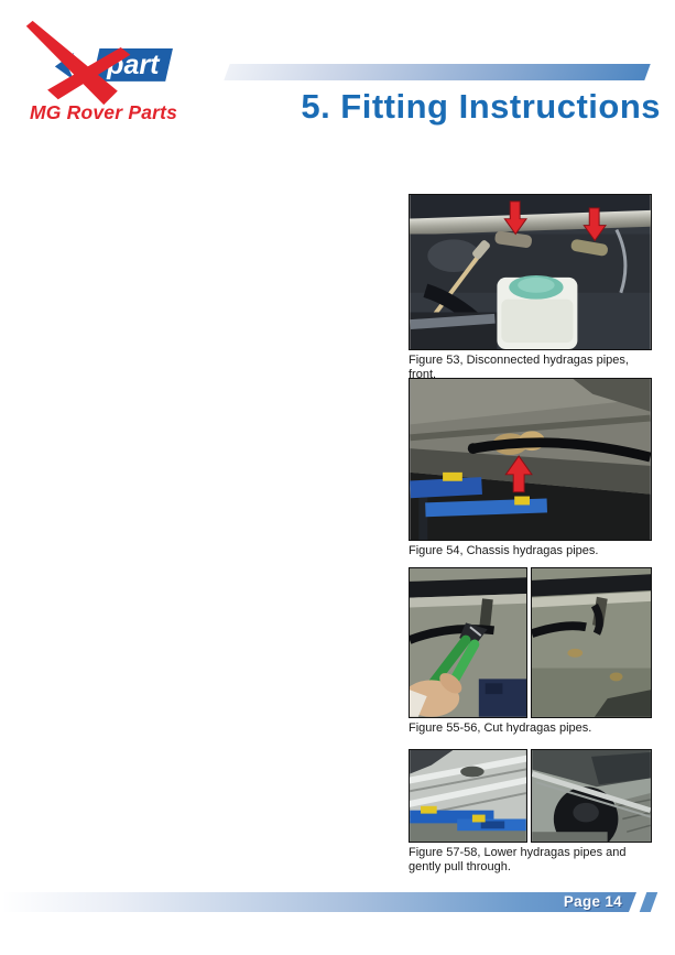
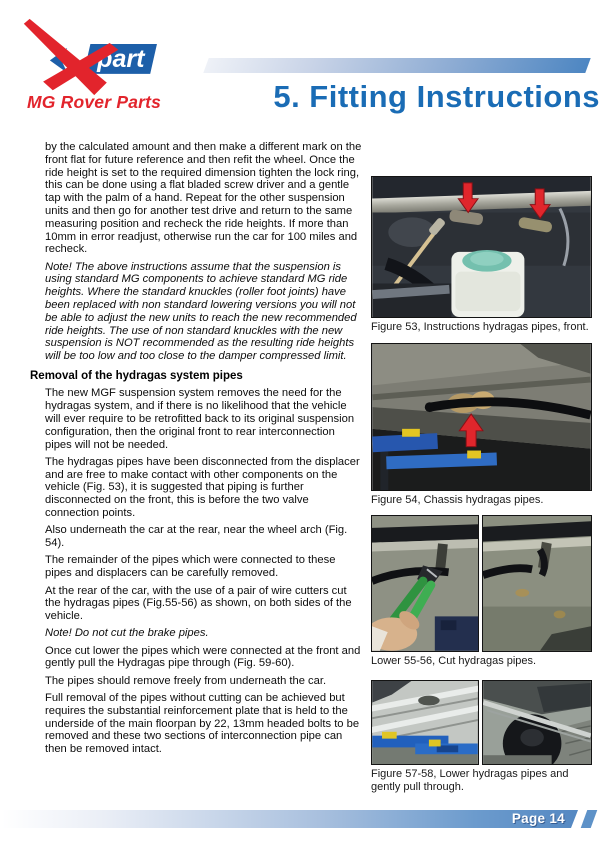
  part
  MG Rover Parts
  5. Fitting Instructions
+ by the calculated amount and then make a different mark on the front flat for future reference and then refit the wheel. Once the ride height is set to the required dimension tighten the lock ring, this can be done using a flat bladed screw driver and a gentle tap with the palm of a hand. Repeat for the other suspension units and then go for another test drive and return to the same measuring position and recheck the ride heights. If more than 10mm in error readjust, otherwise run the car for 100 miles and recheck.
+ Note! The above instructions assume that the suspension is using standard MG components to achieve standard MG ride heights. Where the standard knuckles (roller foot joints) have been replaced with non standard lowering versions you will not be able to adjust the new units to reach the new recommended ride heights. The use of non standard knuckles with the new suspension is NOT recommended as the resulting ride heights will be too low and too close to the damper compressed limit.
+ Removal of the hydragas system pipes
+ The new MGF suspension system removes the need for the hydragas system, and if there is no likelihood that the vehicle will ever require to be retrofitted back to its original suspension configuration, then the original front to rear interconnection pipes will not be needed.
+ The hydragas pipes have been disconnected from the displacer and are free to make contact with other components on the vehicle (Fig. 53), it is suggested that piping is further disconnected on the front, this is before the two valve connection points.
+ Also underneath the car at the rear, near the wheel arch (Fig. 54).
+ The remainder of the pipes which were connected to these pipes and displacers can be carefully removed.
+ At the rear of the car, with the use of a pair of wire cutters cut the hydragas pipes (Fig.55-56) as shown, on both sides of the vehicle.
+ Note! Do not cut the brake pipes.
+ Once cut lower the pipes which were connected at the front and gently pull the Hydragas pipe through (Fig. 59-60).
+ The pipes should remove freely from underneath the car.
+ Full removal of the pipes without cutting can be achieved but requires the substantial reinforcement plate that is held to the underside of the main floorpan by 22, 13mm headed bolts to be removed and these two sections of interconnection pipe can then be removed intact.
- Figure 53, Disconnected hydragas pipes, front.
+ Figure 53, Instructions hydragas pipes, front.
  Figure 54, Chassis hydragas pipes.
- Figure 55-56, Cut hydragas pipes.
+ Lower 55-56, Cut hydragas pipes.
  Figure 57-58, Lower hydragas pipes and gently pull through.
  Page 14
